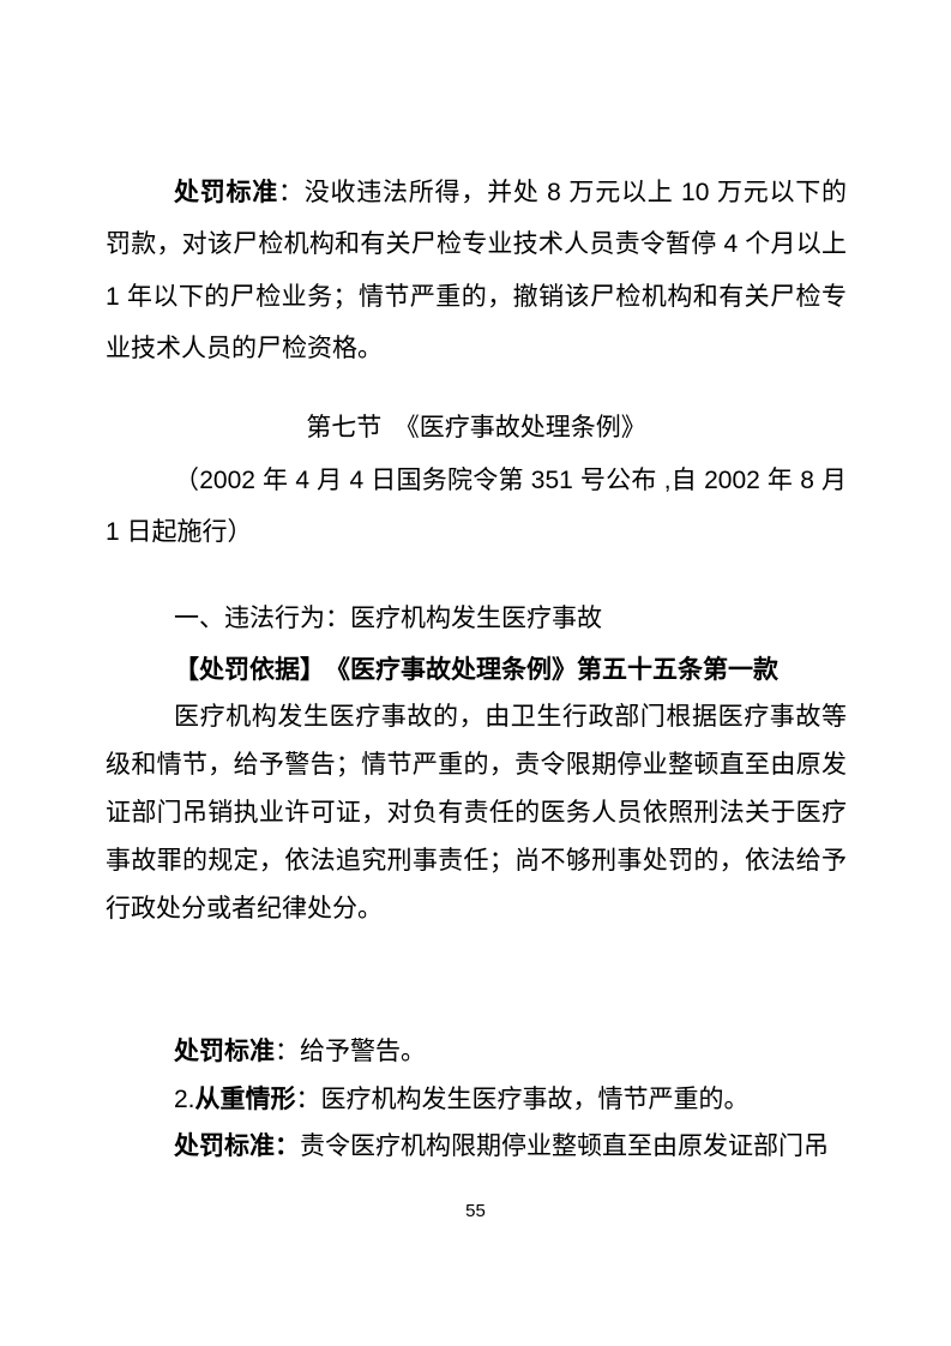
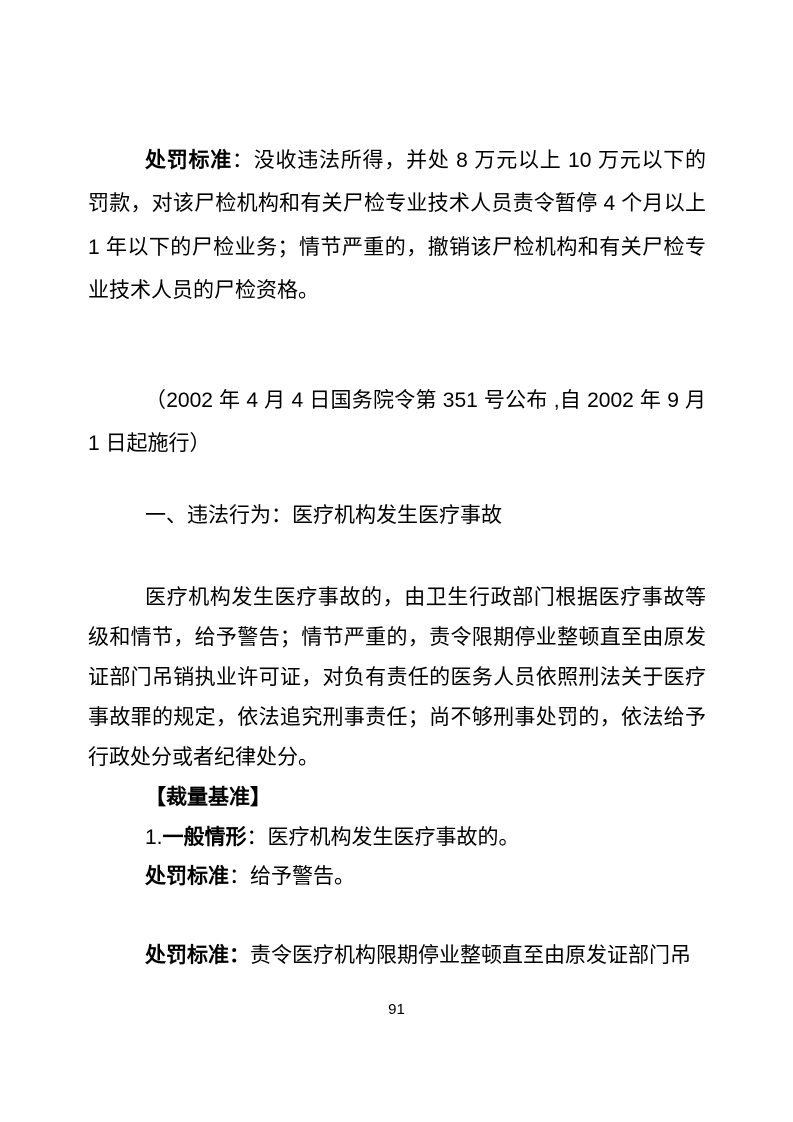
  处罚标准：没收违法所得，并处 8 万元以上 10 万元以下的罚款，对该尸检机构和有关尸检专业技术人员责令暂停 4 个月以上 1 年以下的尸检业务；情节严重的，撤销该尸检机构和有关尸检专业技术人员的尸检资格。
- 第七节 《医疗事故处理条例》
- （2002 年 4 月 4 日国务院令第 351 号公布 ,自 2002 年 8 月 1 日起施行）
+ （2002 年 4 月 4 日国务院令第 351 号公布 ,自 2002 年 9 月 1 日起施行）
  一、违法行为：医疗机构发生医疗事故
- 【处罚依据】 《医疗事故处理条例》第五十五条第一款
  医疗机构发生医疗事故的，由卫生行政部门根据医疗事故等级和情节，给予警告；情节严重的，责令限期停业整顿直至由原发证部门吊销执业许可证，对负有责任的医务人员依照刑法关于医疗事故罪的规定，依法追究刑事责任；尚不够刑事处罚的，依法给予行政处分或者纪律处分。
+ 【裁量基准】
+ 1.一般情形：医疗机构发生医疗事故的。
  处罚标准：给予警告。
- 2.从重情形：医疗机构发生医疗事故，情节严重的。
  处罚标准：责令医疗机构限期停业整顿直至由原发证部门吊
- 55
+ 91
